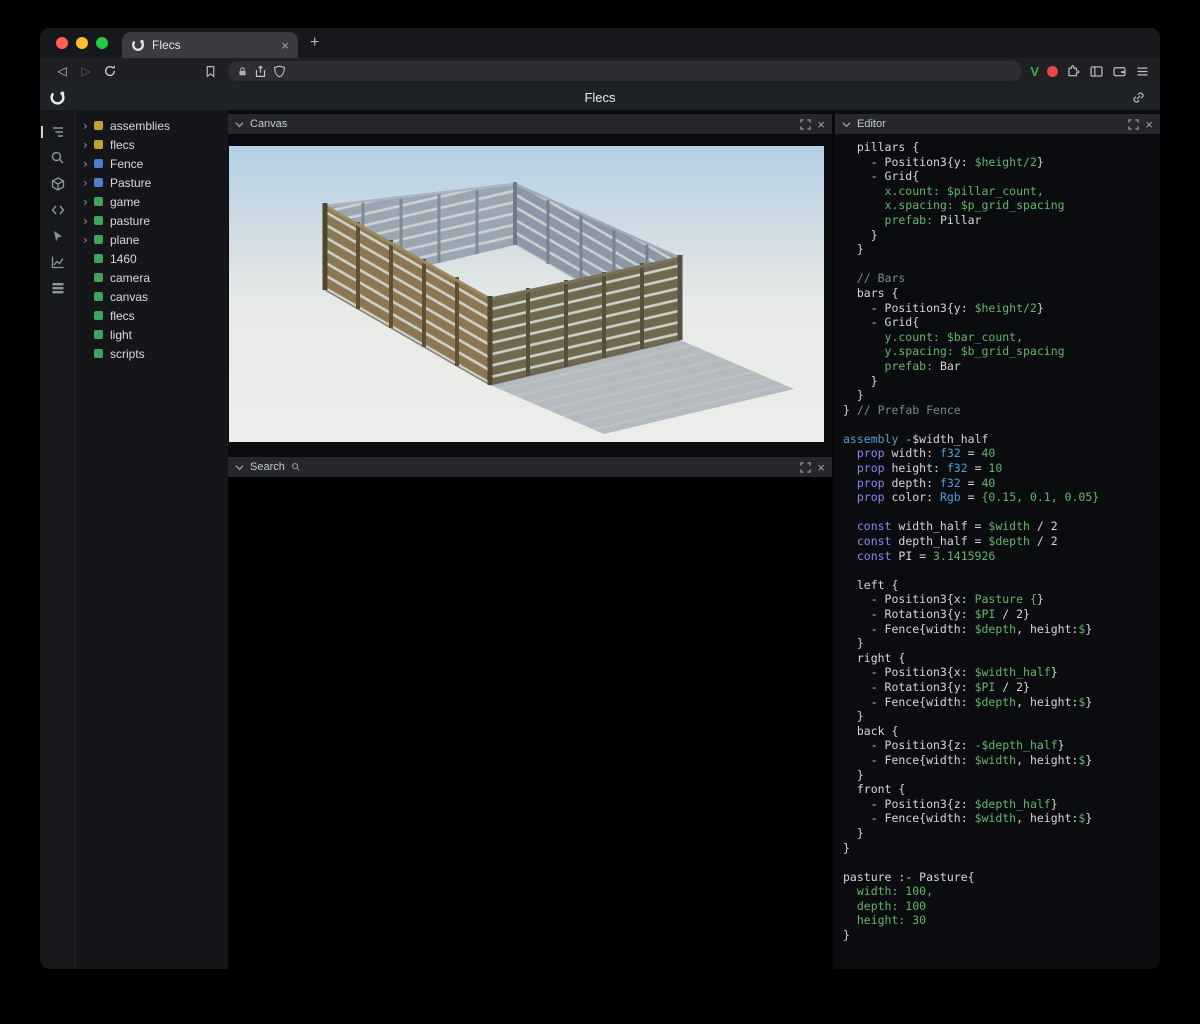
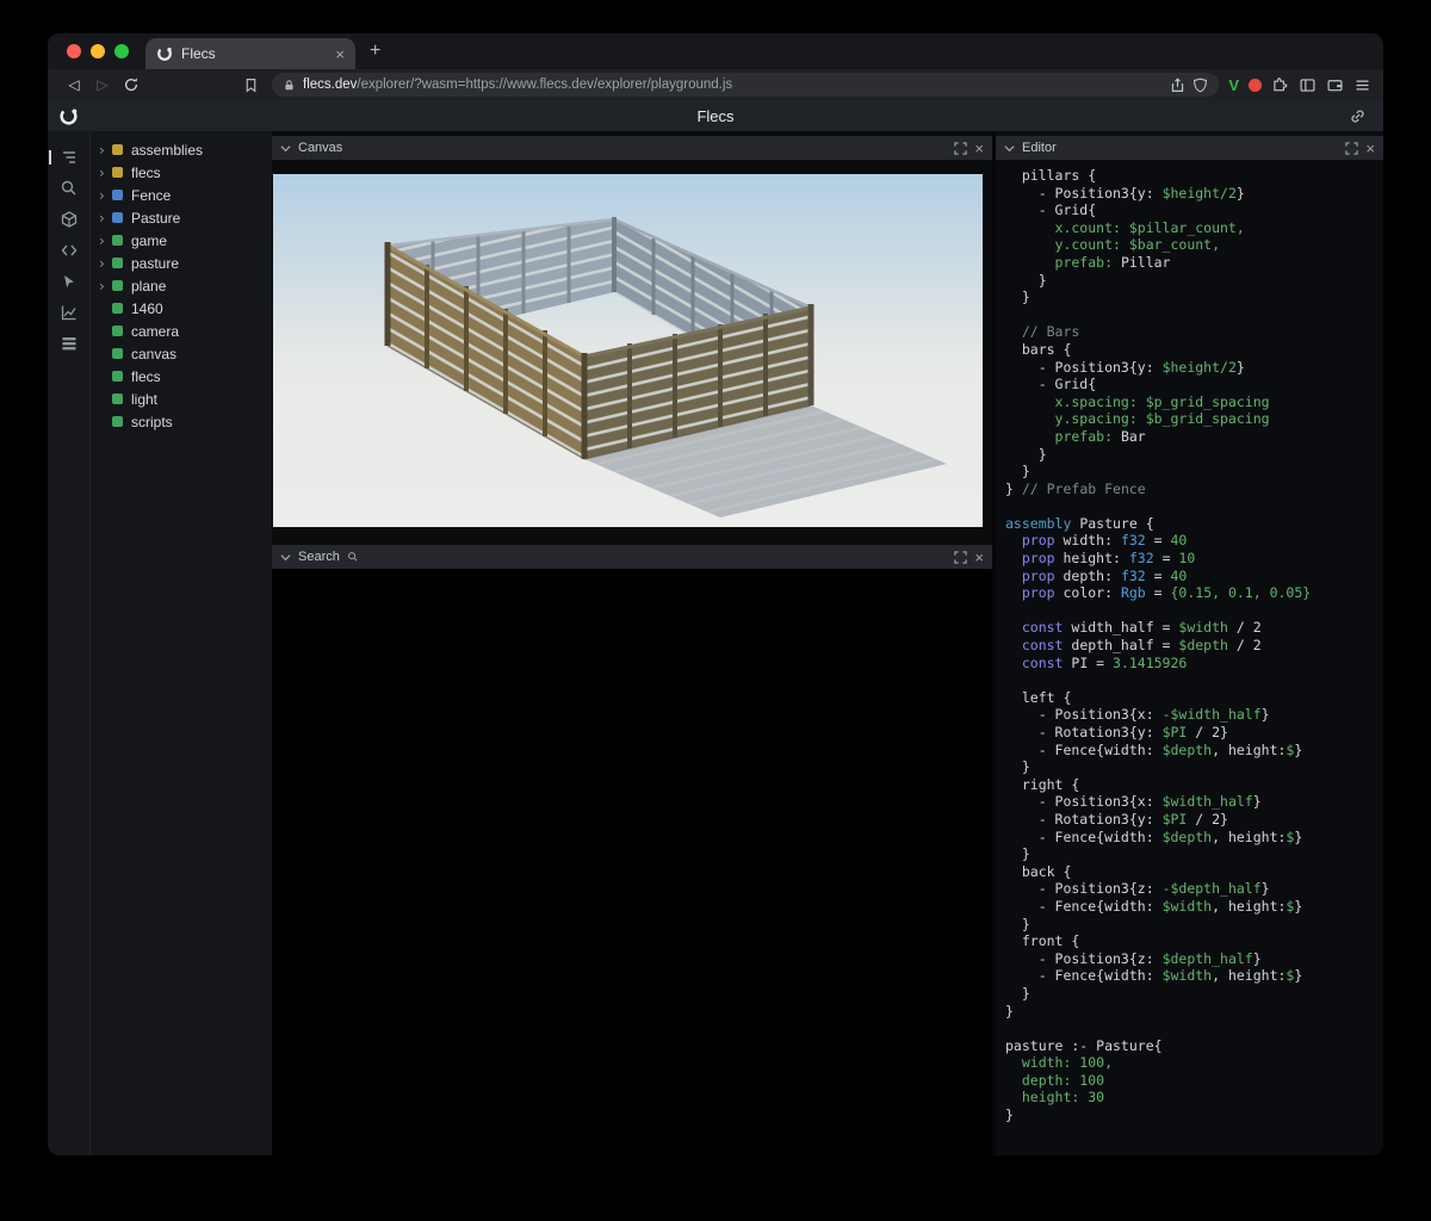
  Flecs
  ×
  +
  ◁
  ▷
+ flecs.dev/explorer/?wasm=https://www.flecs.dev/explorer/playground.js
  V
  Flecs
  ›
  assemblies
  ›
  flecs
  ›
  Fence
  ›
  Pasture
  ›
  game
  ›
  pasture
  ›
  plane
  1460
  camera
  canvas
  flecs
  light
  scripts
  Canvas
  ×
  Search
  ×
  Editor
  ×
  pillars {
  - Position3{y: $height/2}
  - Grid{
  x.count: $pillar_count,
- x.spacing: $p_grid_spacing
+ y.count: $bar_count,
  prefab: Pillar
  }
  }
  // Bars
  bars {
  - Position3{y: $height/2}
  - Grid{
- y.count: $bar_count,
+ x.spacing: $p_grid_spacing
  y.spacing: $b_grid_spacing
  prefab: Bar
  }
  }
  } // Prefab Fence
- assembly -$width_half
+ assembly Pasture {
  prop width: f32 = 40
  prop height: f32 = 10
  prop depth: f32 = 40
  prop color: Rgb = {0.15, 0.1, 0.05}
  const width_half = $width / 2
  const depth_half = $depth / 2
  const PI = 3.1415926
  left {
- - Position3{x: Pasture {}
+ - Position3{x: -$width_half}
  - Rotation3{y: $PI / 2}
  - Fence{width: $depth, height:$}
  }
  right {
  - Position3{x: $width_half}
  - Rotation3{y: $PI / 2}
  - Fence{width: $depth, height:$}
  }
  back {
  - Position3{z: -$depth_half}
  - Fence{width: $width, height:$}
  }
  front {
  - Position3{z: $depth_half}
  - Fence{width: $width, height:$}
  }
  }
  pasture :- Pasture{
  width: 100,
  depth: 100
  height: 30
  }
